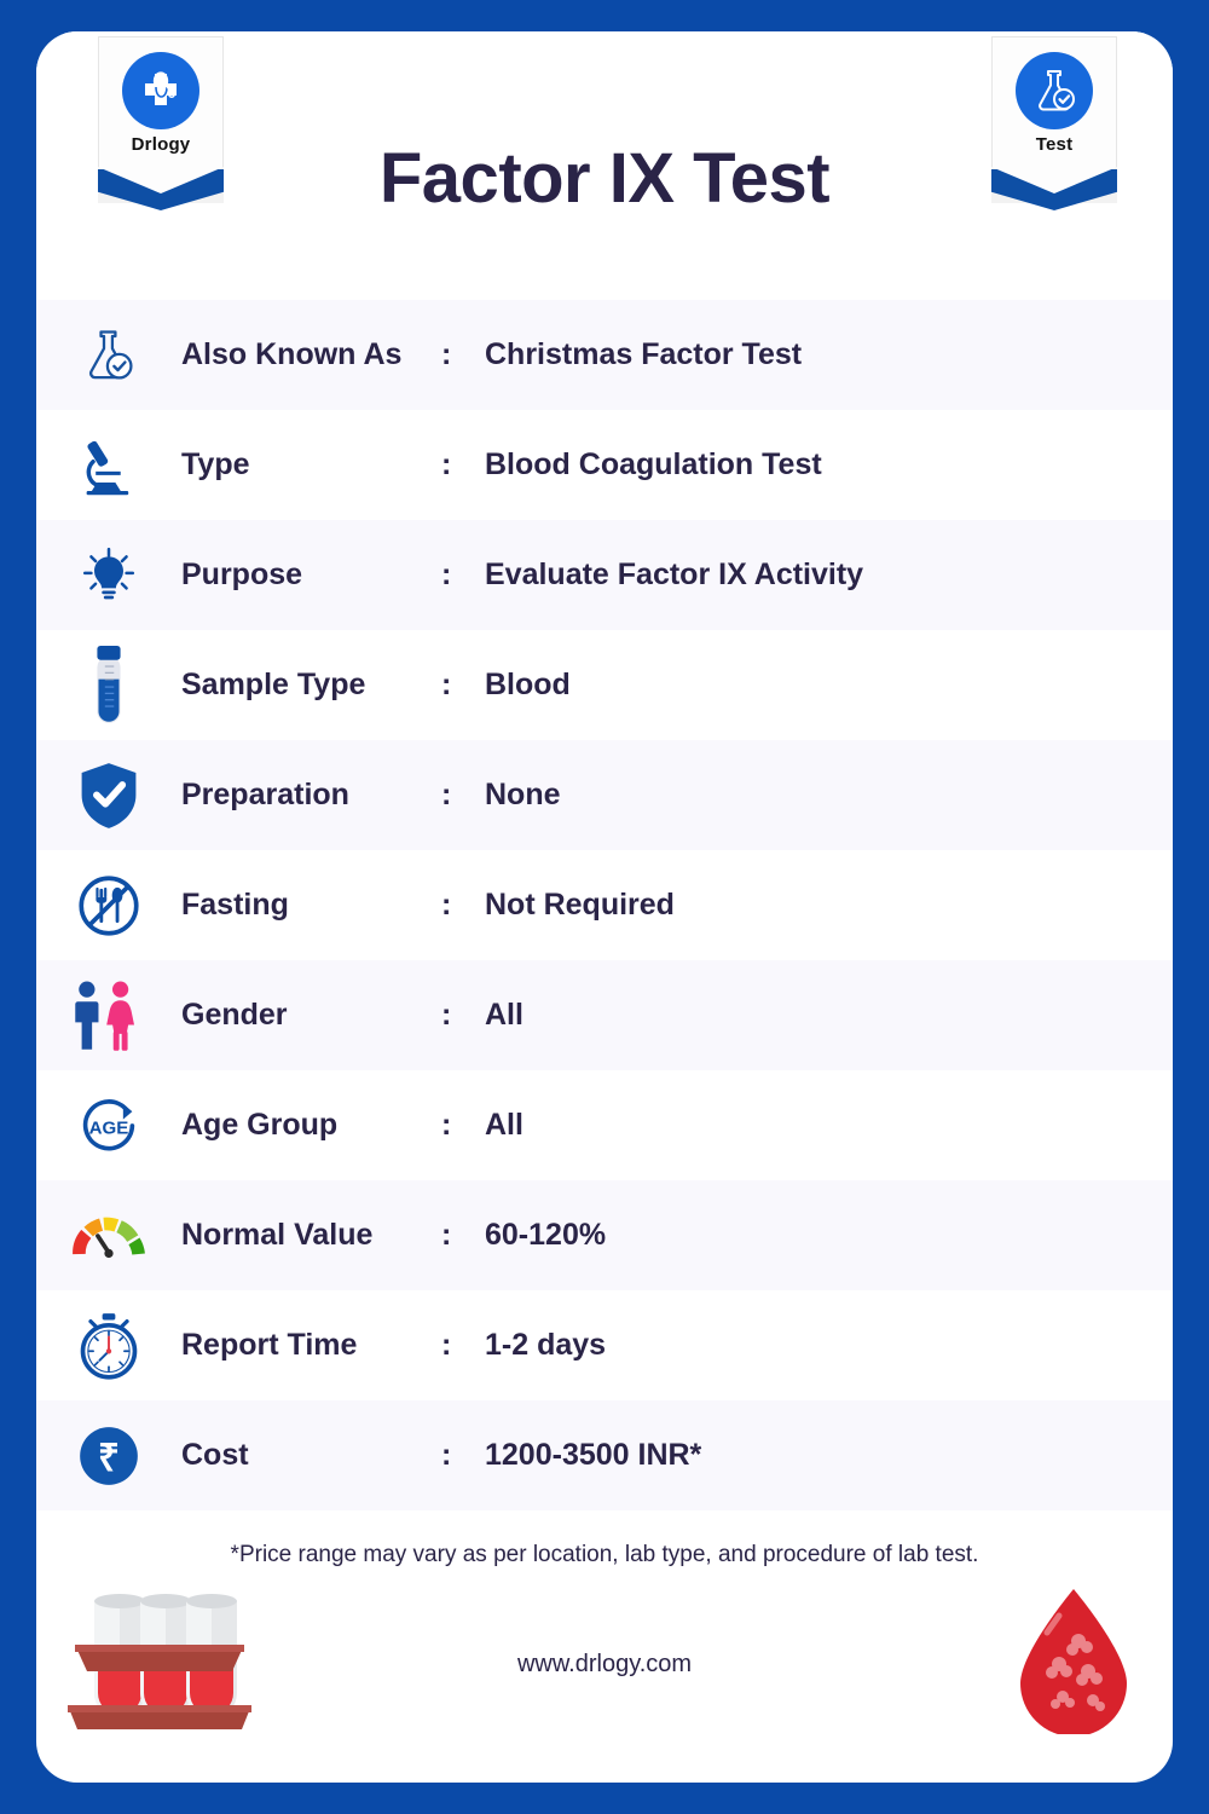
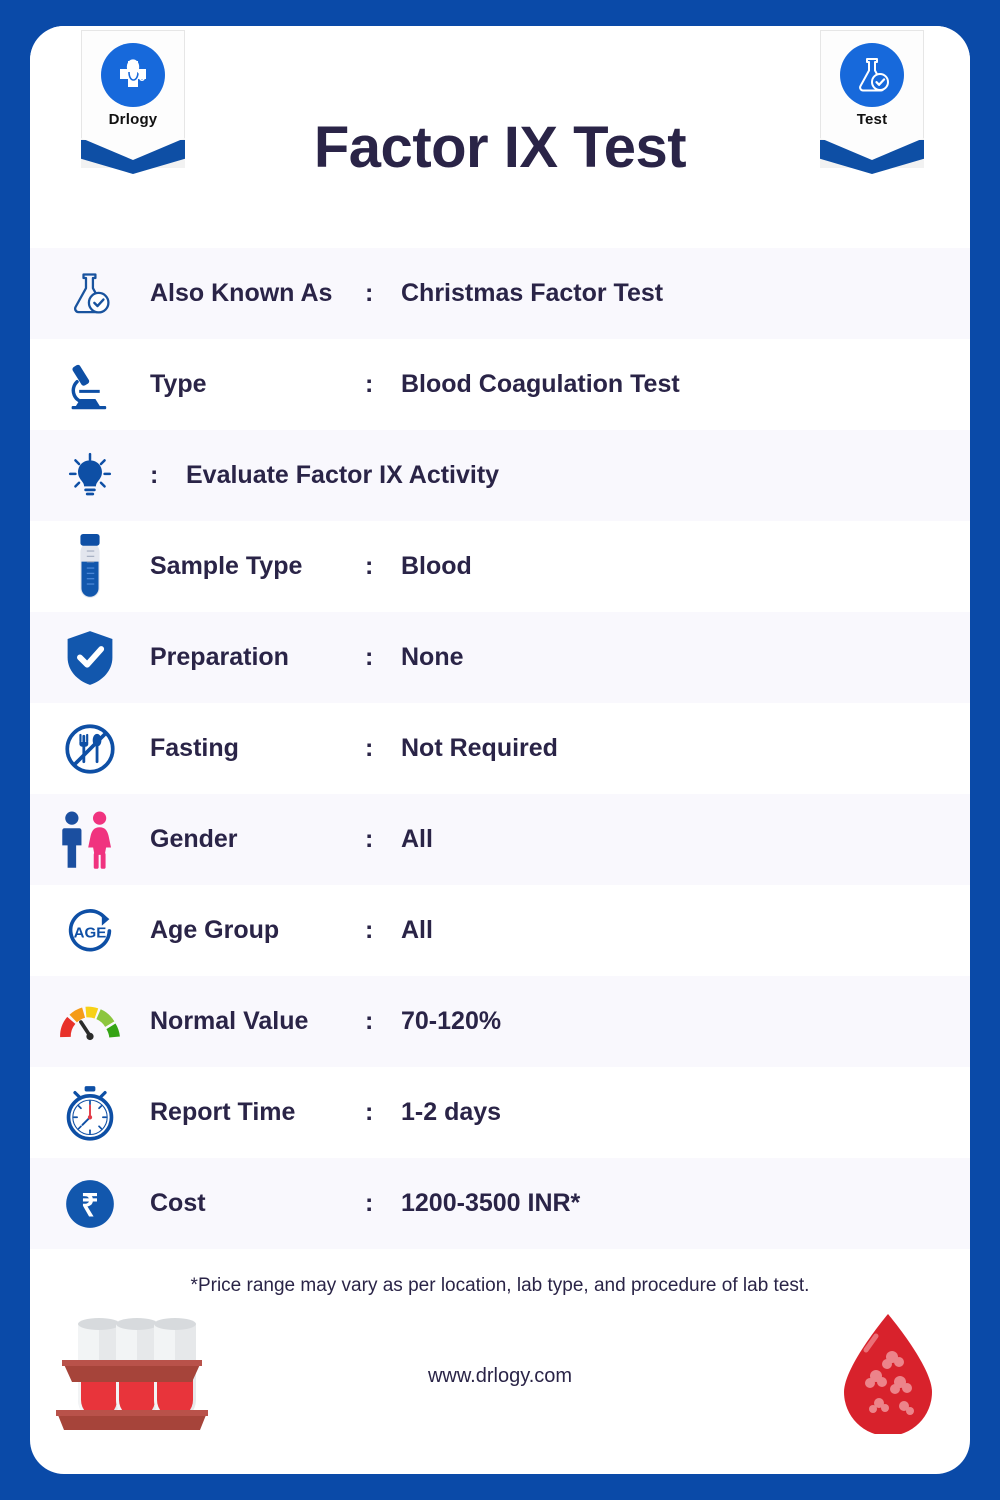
  Drlogy
  Factor IX Test
  Test
  Also Known As
  :
  Christmas Factor Test
  Type
  :
  Blood Coagulation Test
- Purpose
  :
  Evaluate Factor IX Activity
  Sample Type
  :
  Blood
  Preparation
  :
  None
  Fasting
  :
  Not Required
  Gender
  :
  All
  AGE
  Age Group
  :
  All
  Normal Value
  :
- 60-120%
+ 70-120%
  Report Time
  :
  1-2 days
  ₹
  Cost
  :
  1200-3500 INR*
  *Price range may vary as per location, lab type, and procedure of lab test.
  www.drlogy.com
